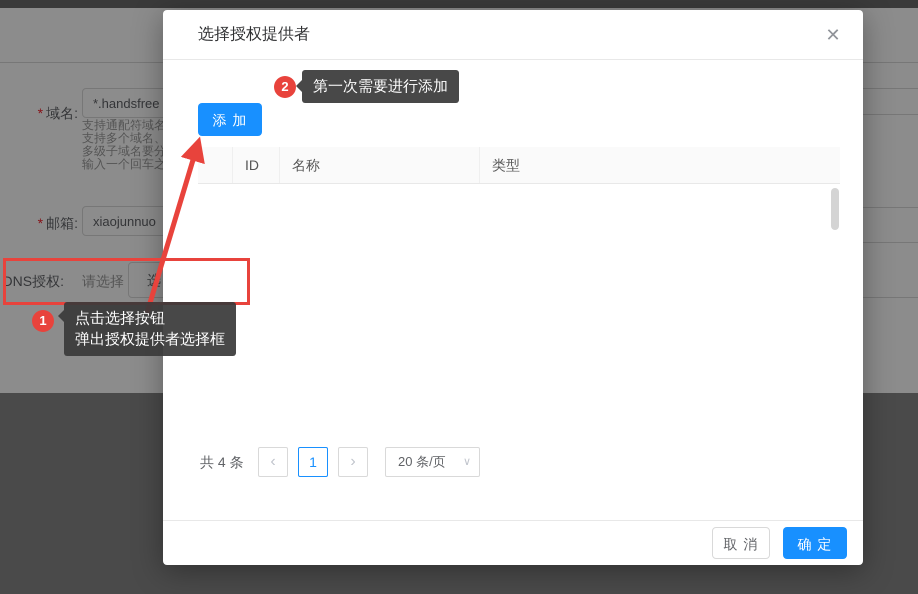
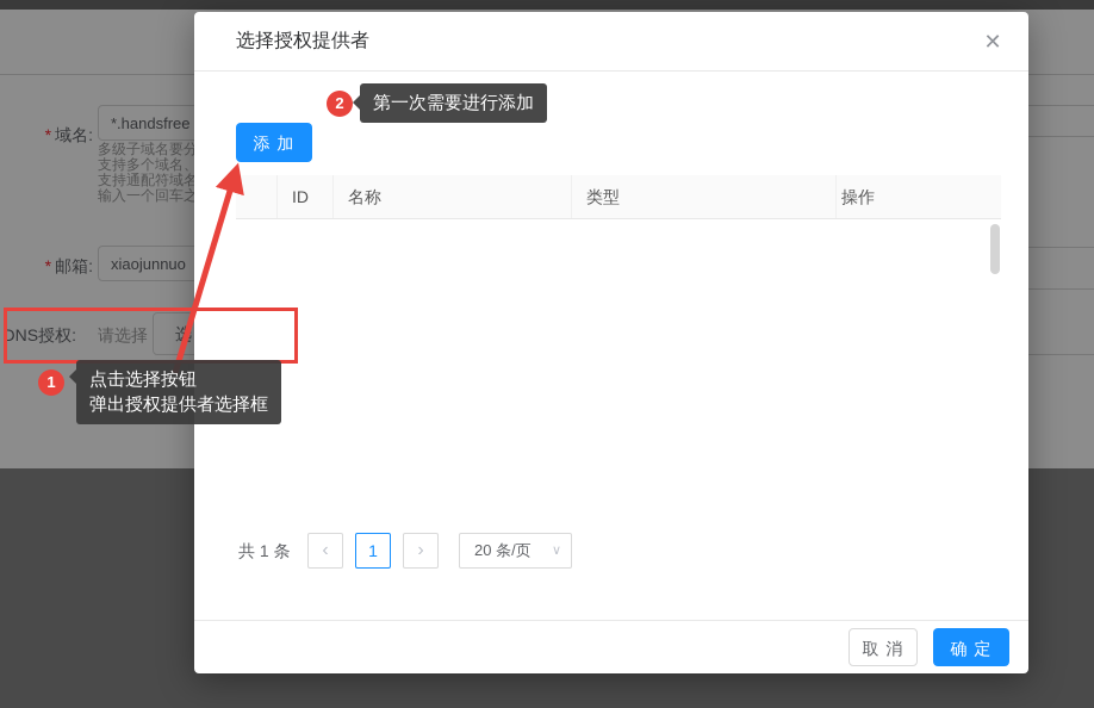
  * 域名:
  *.handsfree
- 支持通配符域名
+ 多级子域名要分
  支持多个域名、
- 多级子域名要分
+ 支持通配符域名
  输入一个回车之
  * 邮箱:
  xiaojunnuo
  DNS授权:
  请选择
  选择授权提供者
  ✕
  添 加
  ID
  名称
  类型
+ 操作
- 共 4 条
+ 共 1 条
  ‹
  1
  ›
  20 条/页
  ∨
  取 消
  确 定
  1
  点击选择按钮
  弹出授权提供者选择框
  2
  第一次需要进行添加
